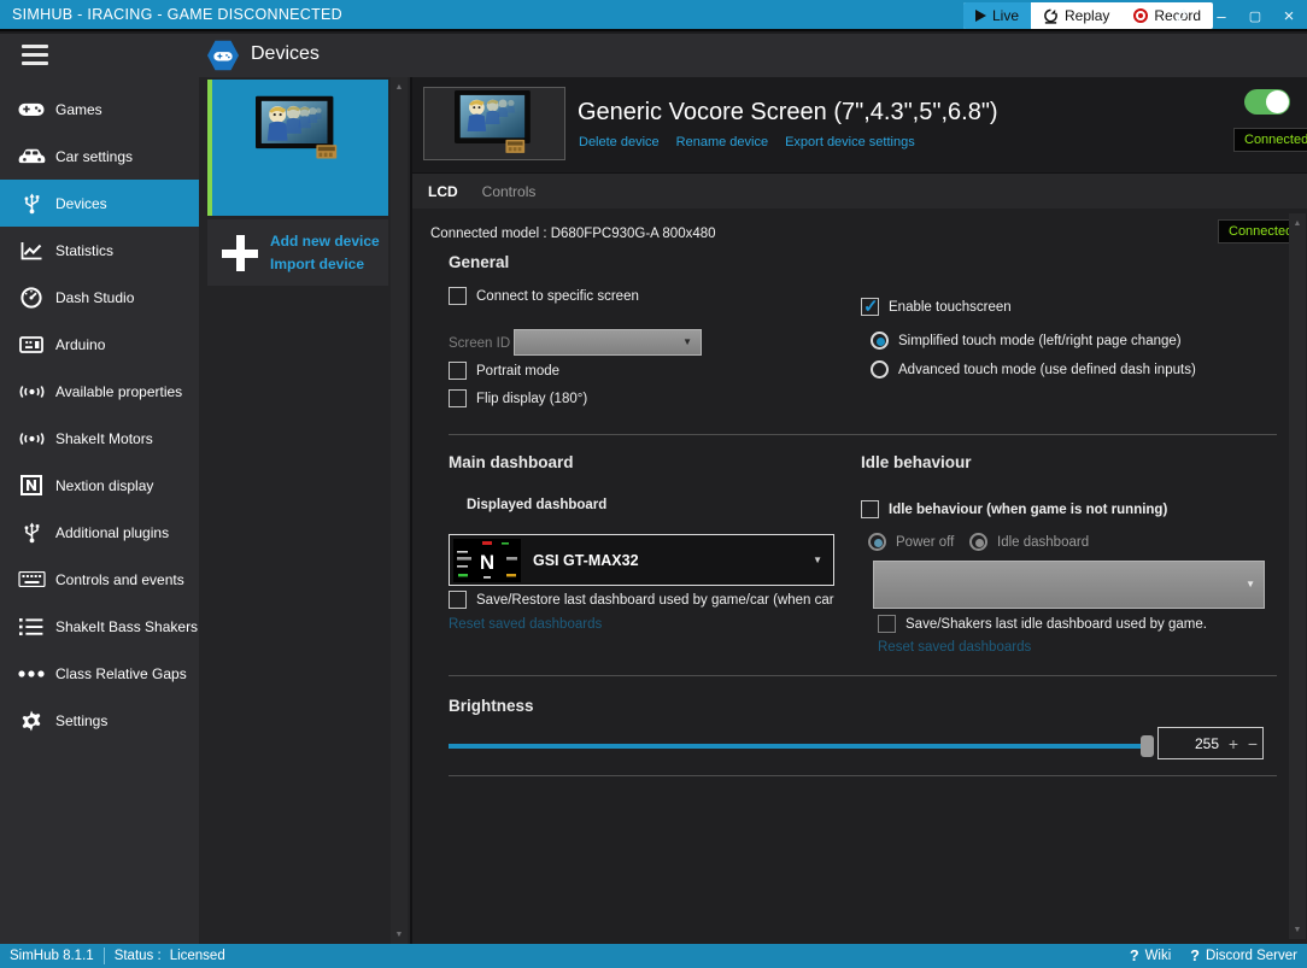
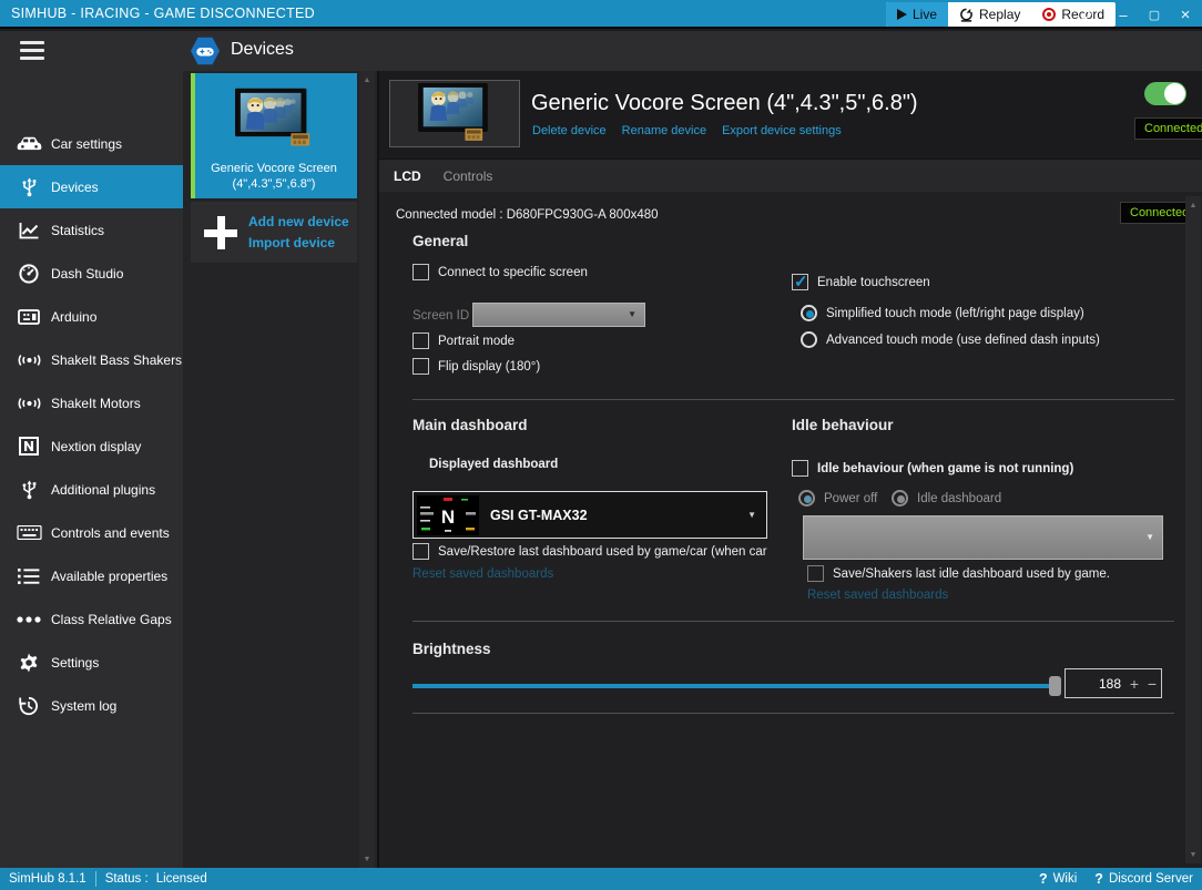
  SIMHUB - IRACING - GAME DISCONNECTED
  Live
  Replay
  Record
  –
  ▢
  ×
  Devices
- Games
  Car settings
  Devices
  Statistics
  Dash Studio
  Arduino
- Available properties
+ ShakeIt Bass Shakers
  ShakeIt Motors
  Nextion display
  Additional plugins
  Controls and events
- ShakeIt Bass Shakers
+ Available properties
  Class Relative Gaps
  Settings
+ System log
+ Generic Vocore Screen
+ (4",4.3",5",6.8")
  Add new device
  Import device
- Generic Vocore Screen (7",4.3",5",6.8")
+ Generic Vocore Screen (4",4.3",5",6.8")
  Delete device
  Rename device
  Export device settings
  Connected
  LCD
  Controls
  Connected model : D680FPC930G-A 800x480
  Connecte
  General
  Connect to specific screen
  Screen ID
  ▼
  Portrait mode
  Flip display (180°)
  Enable touchscreen
- Simplified touch mode (left/right page change)
+ Simplified touch mode (left/right page display)
  Advanced touch mode (use defined dash inputs)
  Main dashboard
  Idle behaviour
  Displayed dashboard
  N
  GSI GT-MAX32
  ▼
  Save/Restore last dashboard used by game/car (when car
  Reset saved dashboards
  Idle behaviour (when game is not running)
  Power off
  Idle dashboard
  ▼
  Save/Shakers last idle dashboard used by game.
  Reset saved dashboards
  Brightness
- 255
+ 188
  +
  −
  SimHub 8.1.1
  Status :
  Licensed
  ?
  Wiki
  ?
  Discord Server
